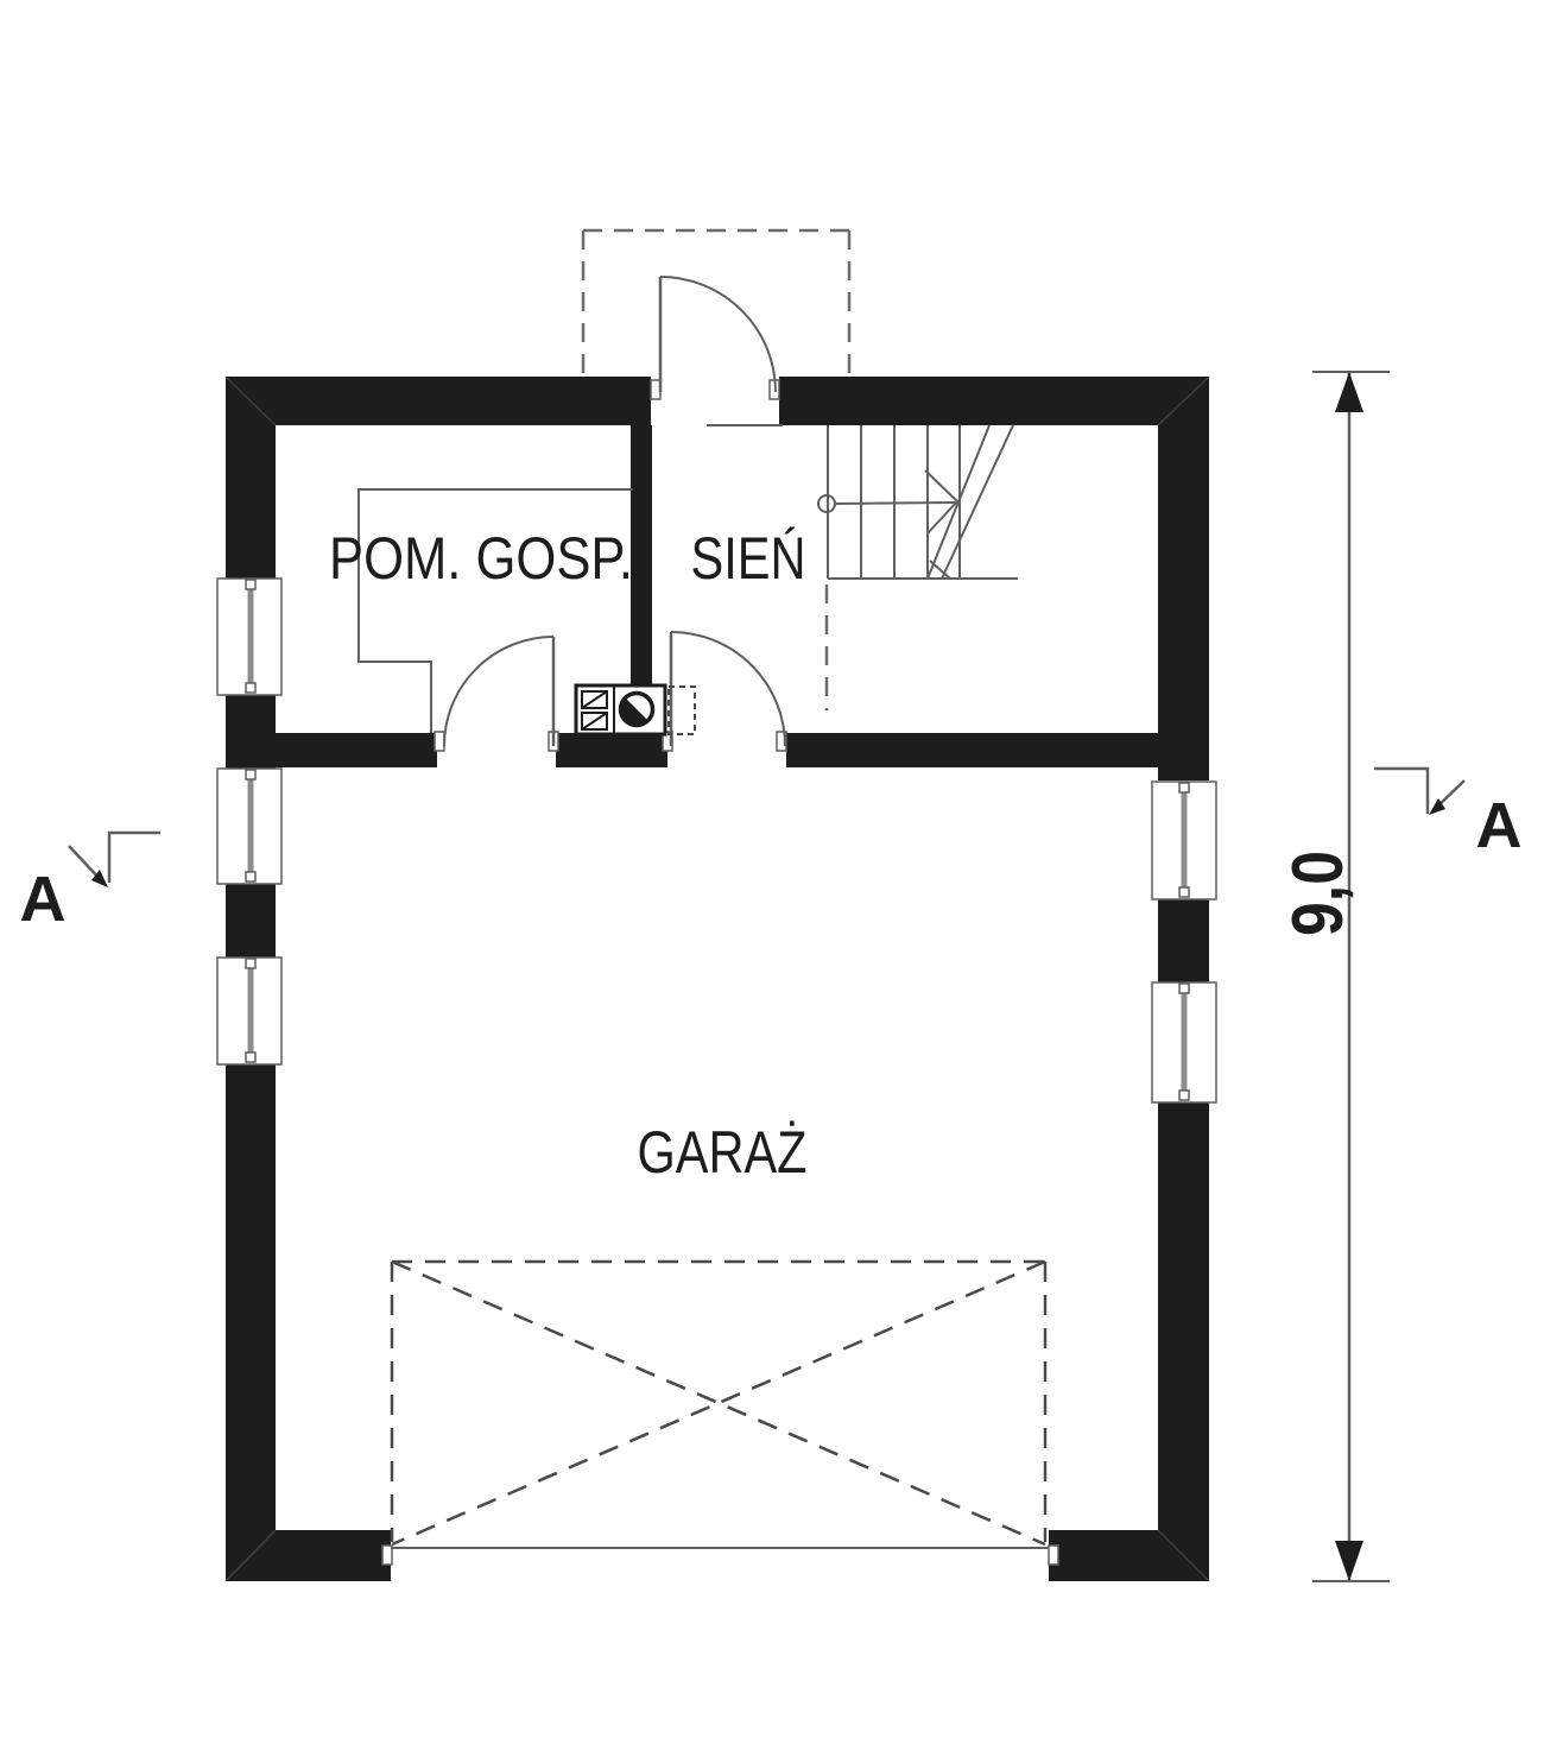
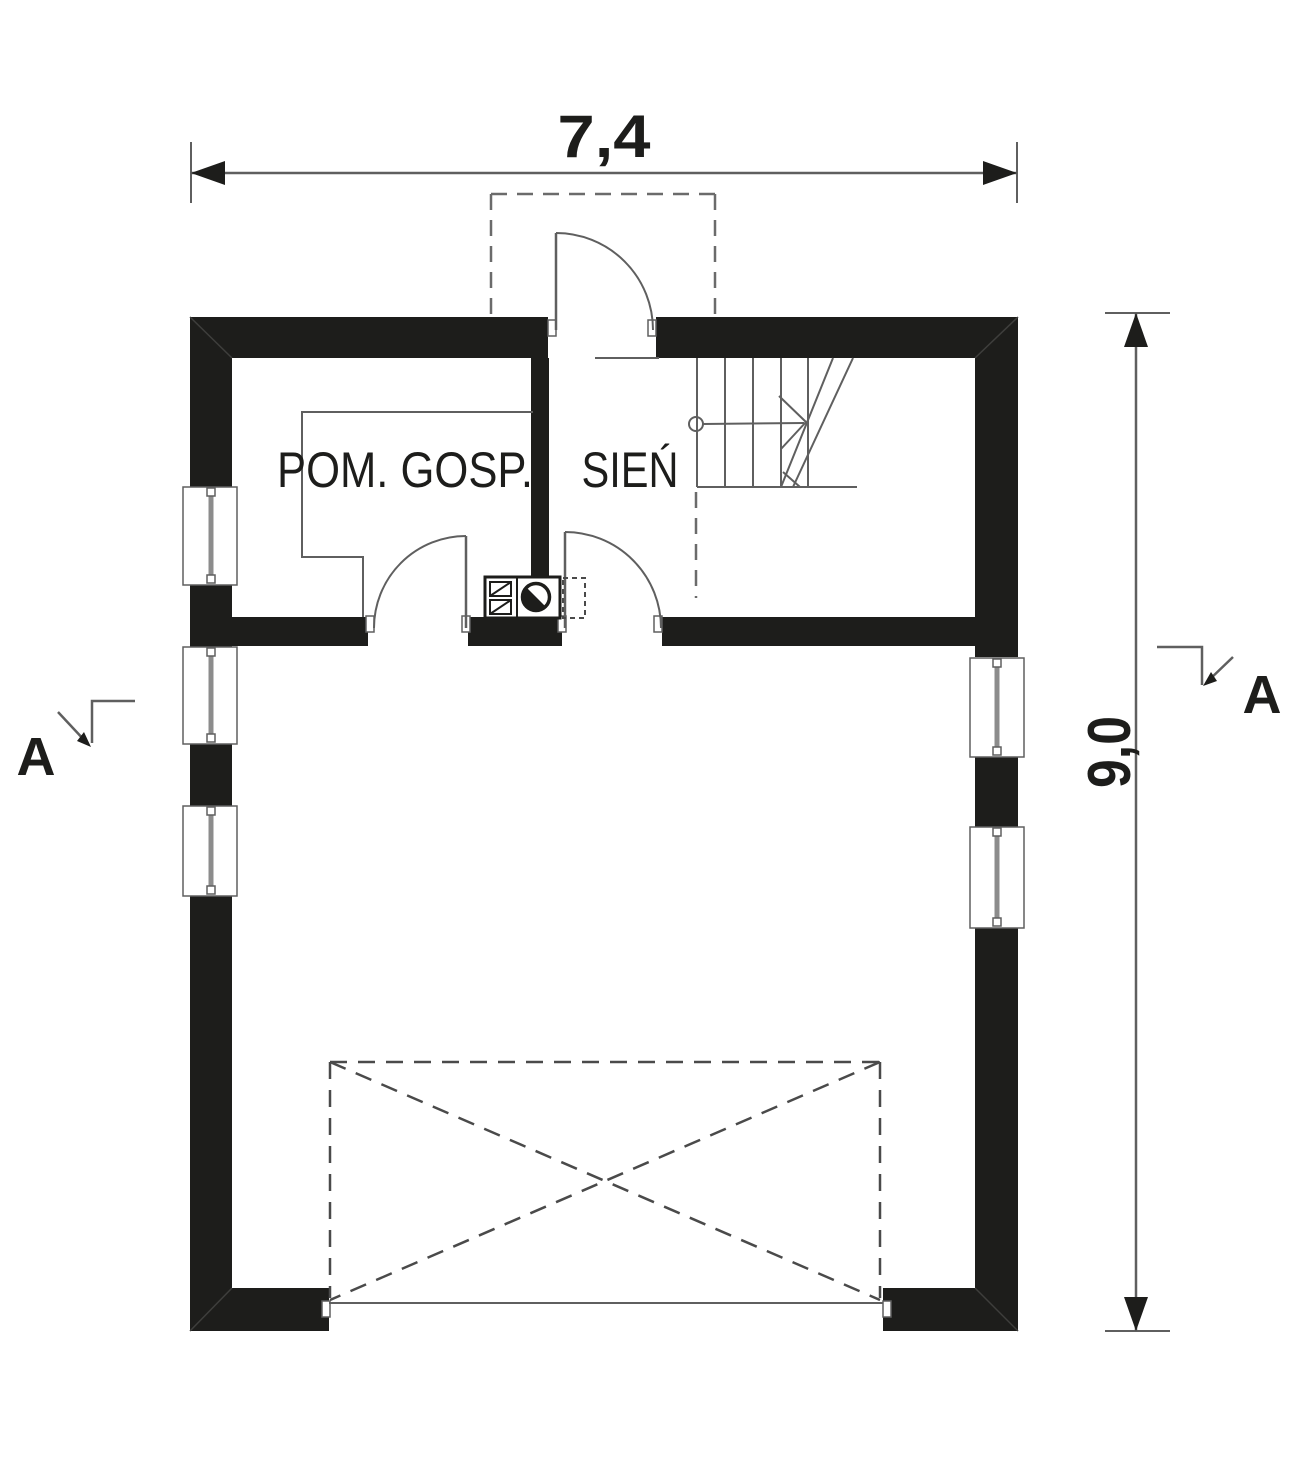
+ 7,4
  A
  A
  POM. GOSP.
  SIEŃ
- GARAŻ
